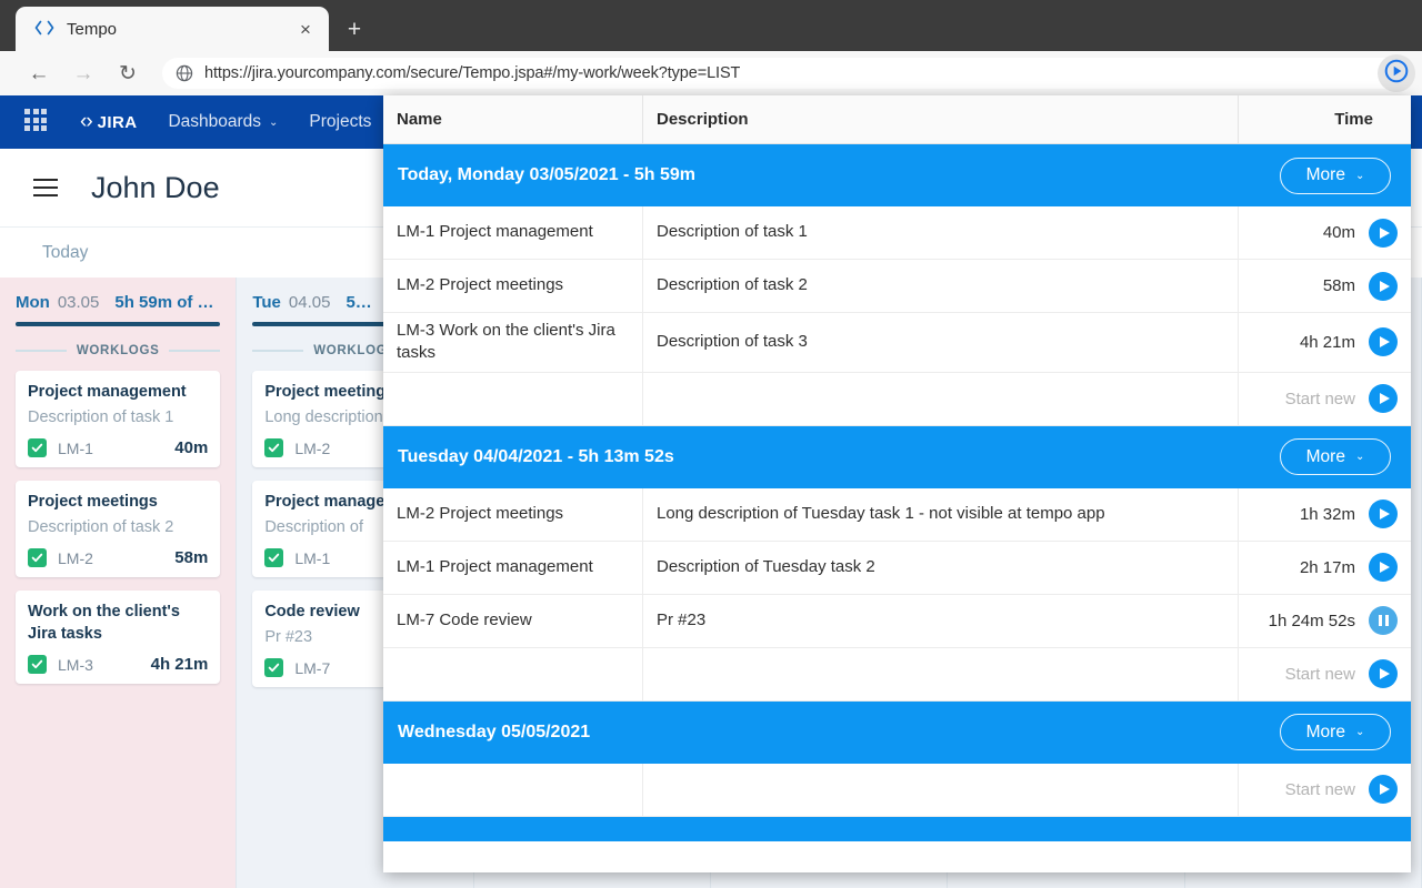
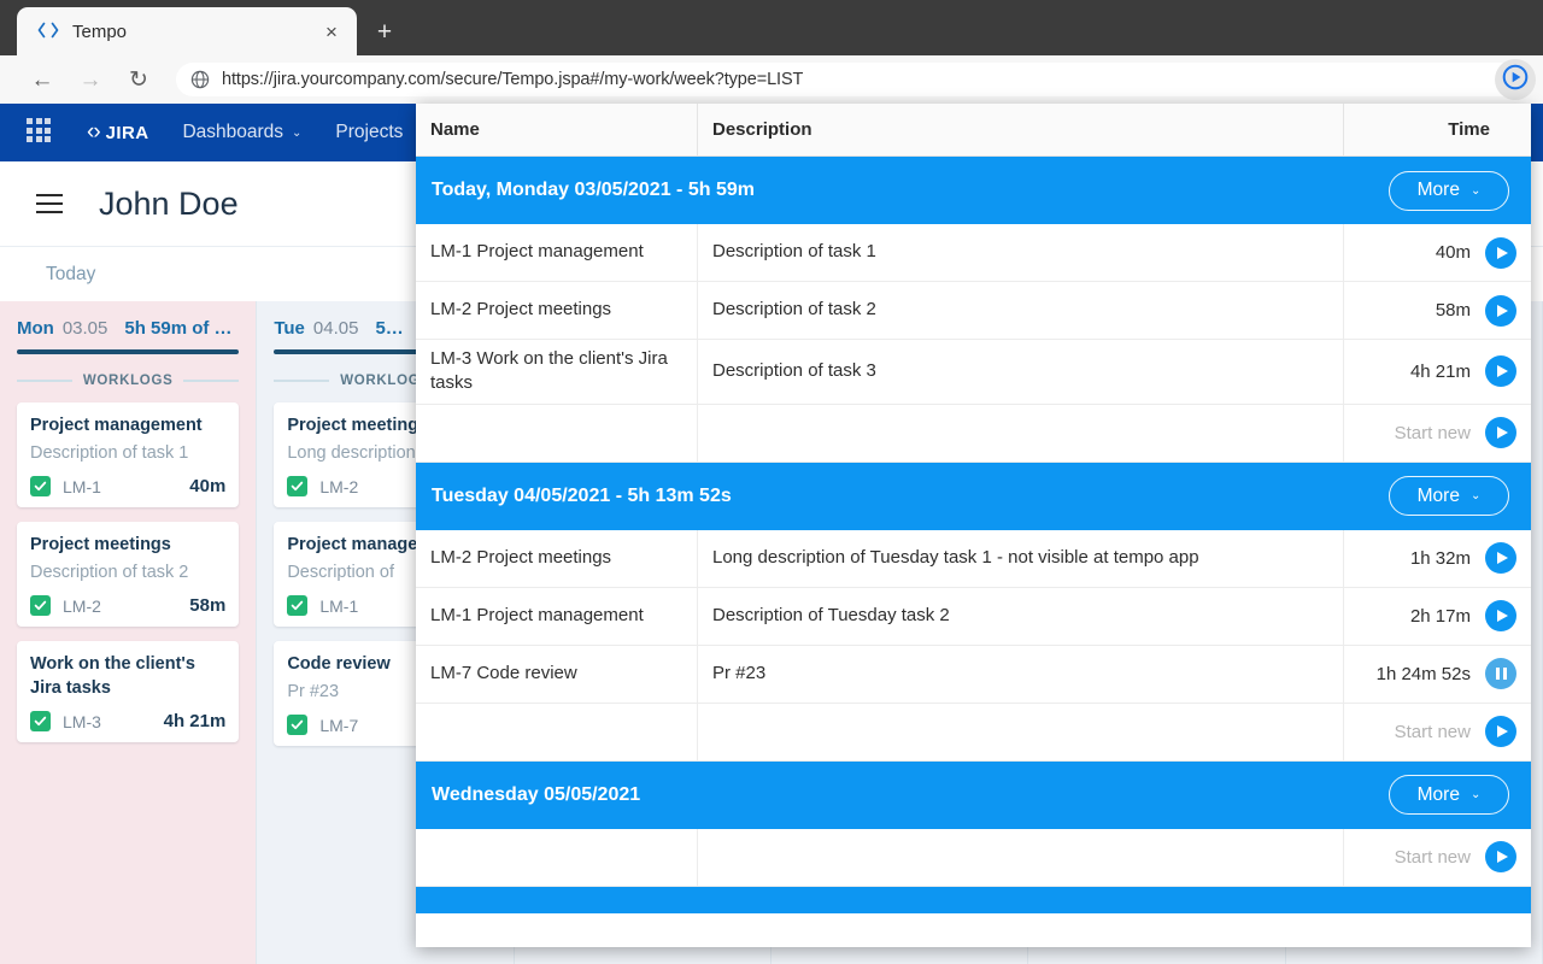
  Tempo
  ×
  +
  ←
  →
  ↻
  https://jira.yourcompany.com/secure/Tempo.jspa#/my-work/week?type=LIST
  ‹›
  JIRA
  Dashboards
  ⌄
  Projects
  John Doe
  Today
  Mon
  03.05
  5h 59m of …
  WORKLOGS
  Project management
  Description of task 1
  LM-1
  40m
  Project meetings
  Description of task 2
  LM-2
  58m
  Work on the client's Jira tasks
  LM-3
  4h 21m
  Tue
  04.05
  5…
  WORKLOG
  Project meeting
  Long description
  LM-2
  Project manage
  Description of
  LM-1
  Code review
  Pr #23
  LM-7
  Name
  Description
  Time
  Today, Monday 03/05/2021 - 5h 59m
  More
  ⌄
  LM-1 Project management
  Description of task 1
  40m
  LM-2 Project meetings
  Description of task 2
  58m
  LM-3 Work on the client's Jira tasks
  Description of task 3
  4h 21m
  Start new
- Tuesday 04/04/2021 - 5h 13m 52s
+ Tuesday 04/05/2021 - 5h 13m 52s
  More
  ⌄
  LM-2 Project meetings
  Long description of Tuesday task 1 - not visible at tempo app
  1h 32m
  LM-1 Project management
  Description of Tuesday task 2
  2h 17m
  LM-7 Code review
  Pr #23
  1h 24m 52s
  Start new
  Wednesday 05/05/2021
  More
  ⌄
  Start new
